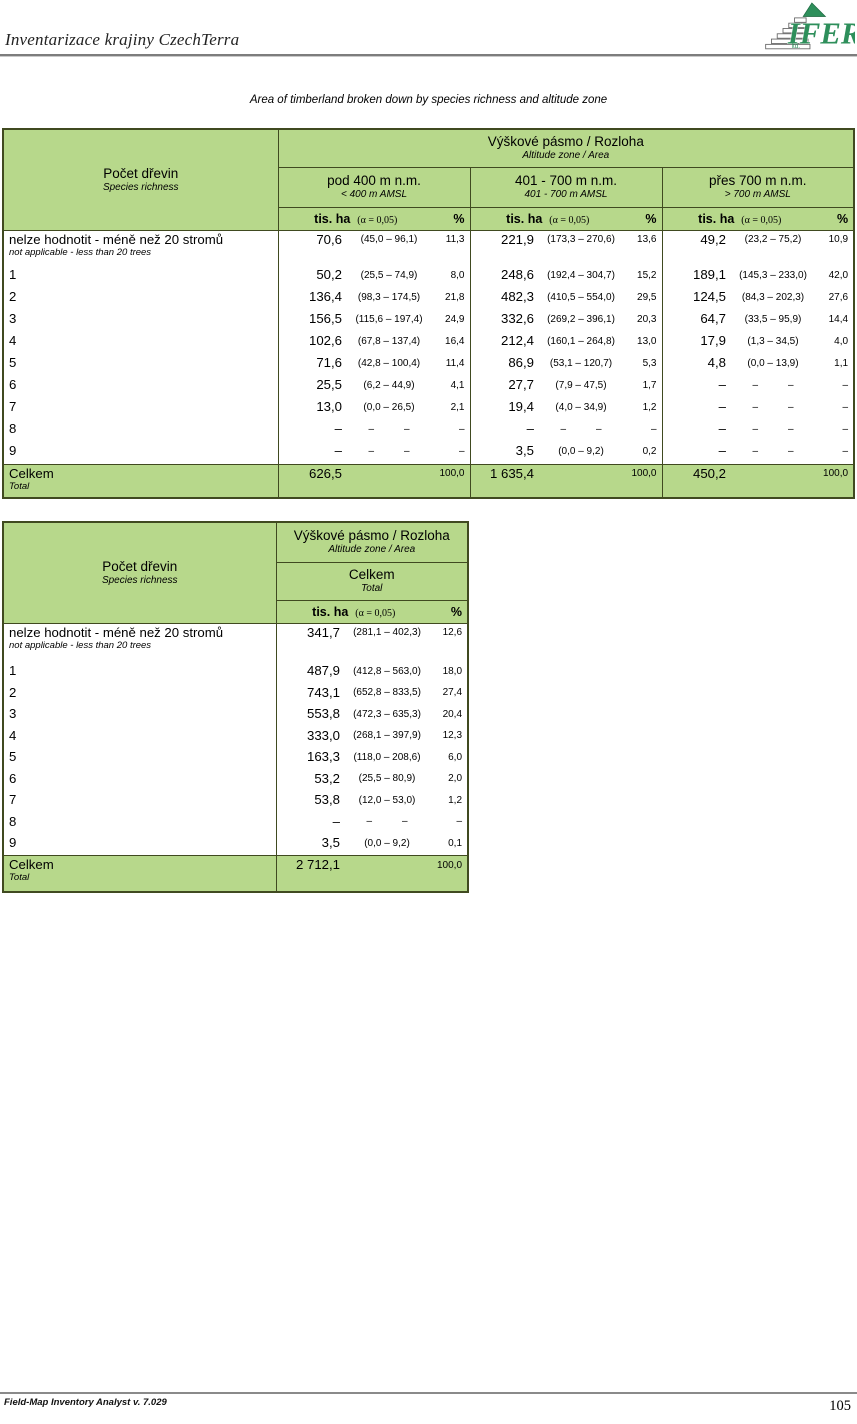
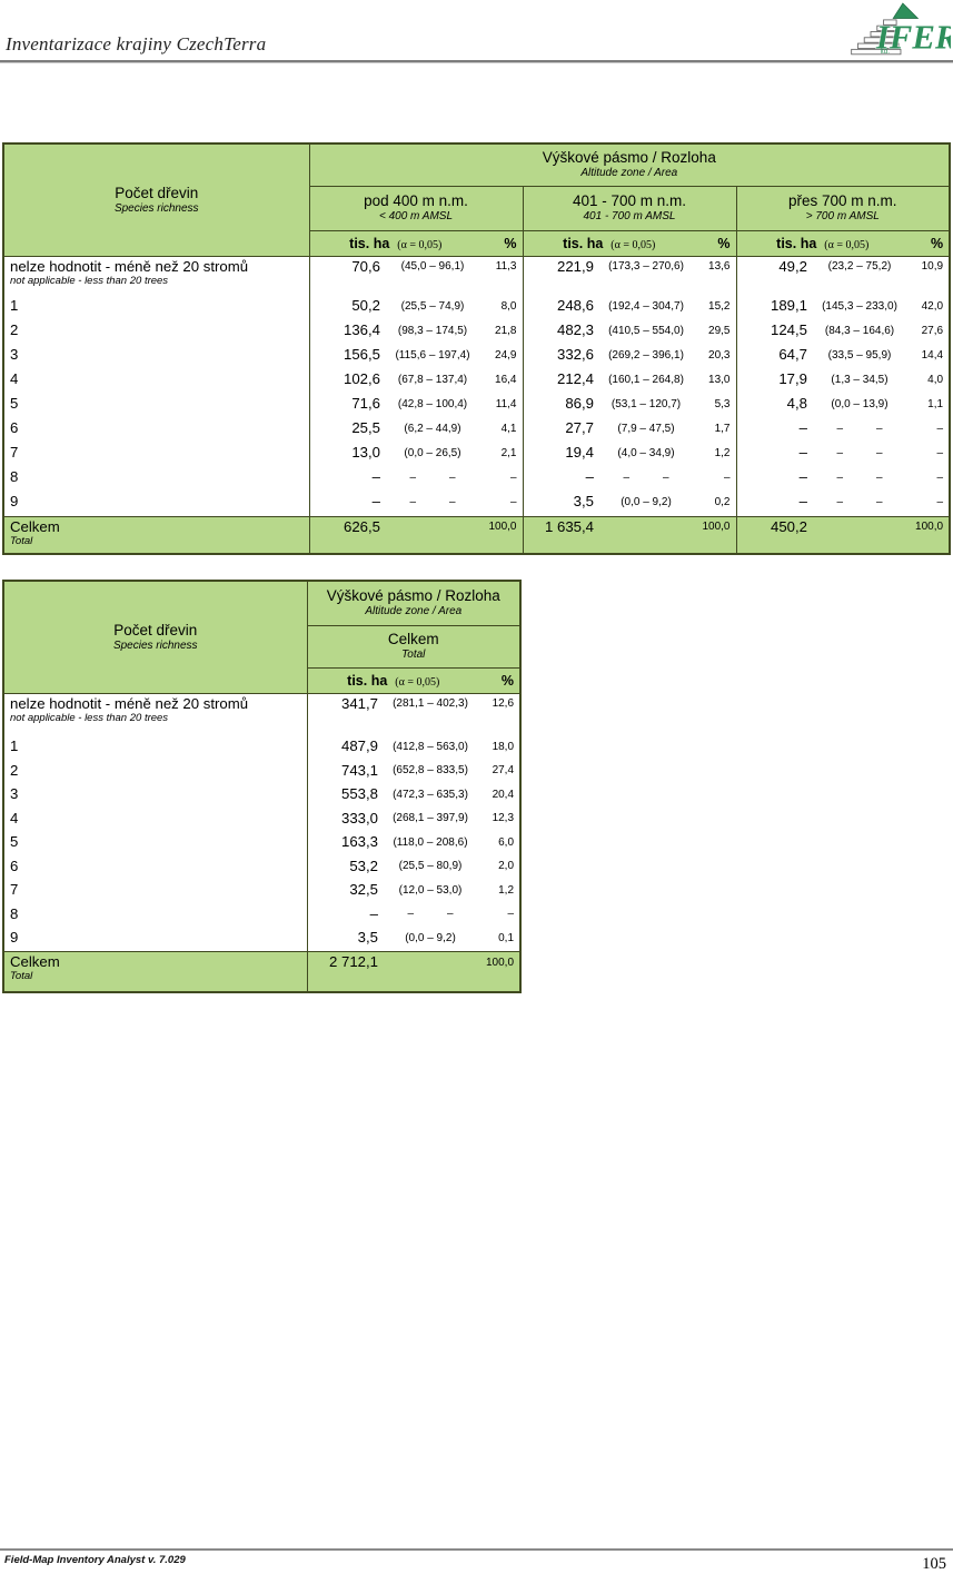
  Inventarizace krajiny CzechTerra
  IFER
- Area of timberland broken down by species richness and altitude zone
  Počet dřevin Species richness	Výškové pásmo / Rozloha Altitude zone / Area
  pod 400 m n.m. < 400 m AMSL	401 - 700 m n.m. 401 - 700 m AMSL	přes 700 m n.m. > 700 m AMSL
  tis. ha (α = 0,05)	%	tis. ha (α = 0,05)	%	tis. ha (α = 0,05)	%
  nelze hodnotit - méně než 20 stromůnot applicable - less than 20 trees	70,6	(45,0 – 96,1)	11,3	221,9	(173,3 – 270,6)	13,6	49,2	(23,2 – 75,2)	10,9
  1	50,2	(25,5 – 74,9)	8,0	248,6	(192,4 – 304,7)	15,2	189,1	(145,3 – 233,0)	42,0
- 2	136,4	(98,3 – 174,5)	21,8	482,3	(410,5 – 554,0)	29,5	124,5	(84,3 – 202,3)	27,6
+ 2	136,4	(98,3 – 174,5)	21,8	482,3	(410,5 – 554,0)	29,5	124,5	(84,3 – 164,6)	27,6
  3	156,5	(115,6 – 197,4)	24,9	332,6	(269,2 – 396,1)	20,3	64,7	(33,5 – 95,9)	14,4
  4	102,6	(67,8 – 137,4)	16,4	212,4	(160,1 – 264,8)	13,0	17,9	(1,3 – 34,5)	4,0
  5	71,6	(42,8 – 100,4)	11,4	86,9	(53,1 – 120,7)	5,3	4,8	(0,0 – 13,9)	1,1
  6	25,5	(6,2 – 44,9)	4,1	27,7	(7,9 – 47,5)	1,7	–	– –	–
  7	13,0	(0,0 – 26,5)	2,1	19,4	(4,0 – 34,9)	1,2	–	– –	–
  8	–	– –	–	–	– –	–	–	– –	–
  9	–	– –	–	3,5	(0,0 – 9,2)	0,2	–	– –	–
  CelkemTotal	626,5		100,0	1 635,4		100,0	450,2		100,0
  Počet dřevin Species richness	Výškové pásmo / Rozloha Altitude zone / Area
  Celkem Total
  tis. ha (α = 0,05)	%
  nelze hodnotit - méně než 20 stromůnot applicable - less than 20 trees	341,7	(281,1 – 402,3)	12,6
  1	487,9	(412,8 – 563,0)	18,0
  2	743,1	(652,8 – 833,5)	27,4
  3	553,8	(472,3 – 635,3)	20,4
  4	333,0	(268,1 – 397,9)	12,3
  5	163,3	(118,0 – 208,6)	6,0
  6	53,2	(25,5 – 80,9)	2,0
- 7	53,8	(12,0 – 53,0)	1,2
+ 7	32,5	(12,0 – 53,0)	1,2
  8	–	– –	–
  9	3,5	(0,0 – 9,2)	0,1
  CelkemTotal	2 712,1		100,0
  Field-Map Inventory Analyst v. 7.029
  105
